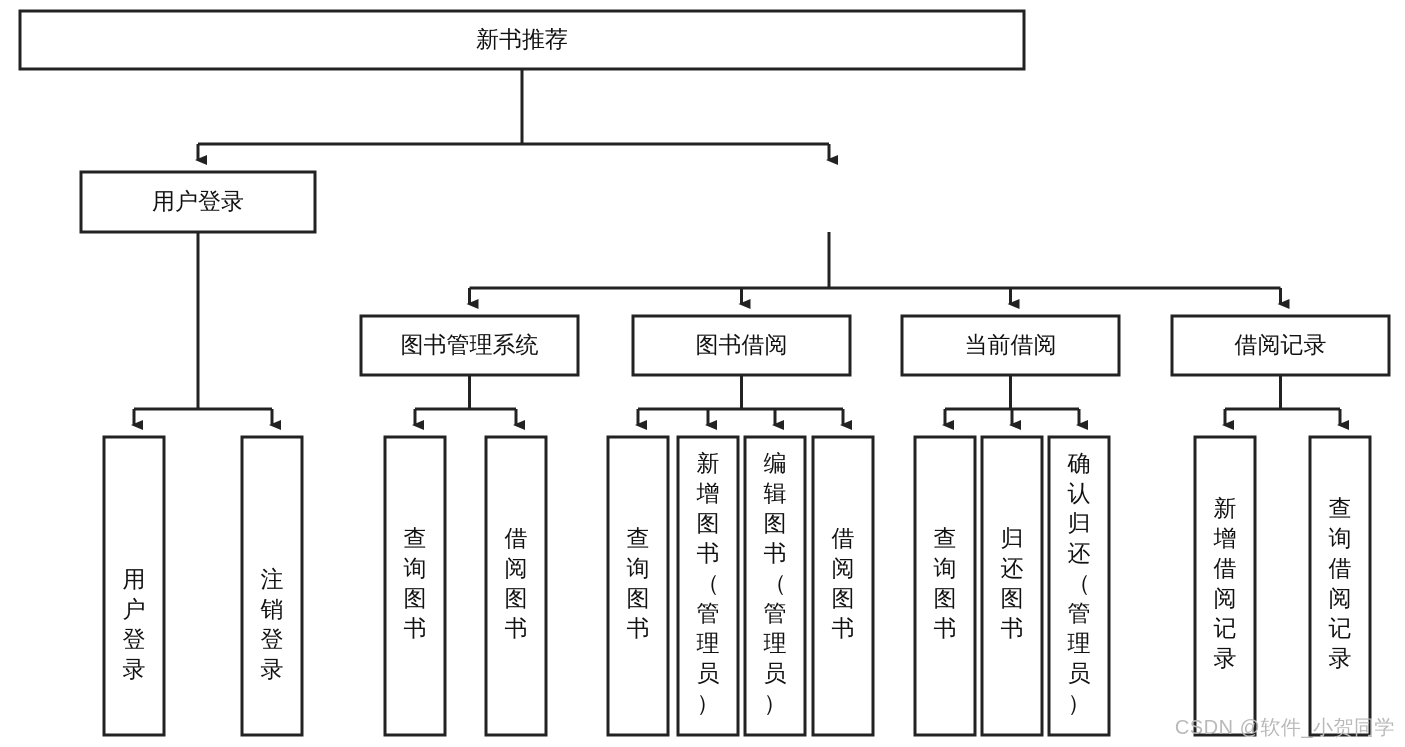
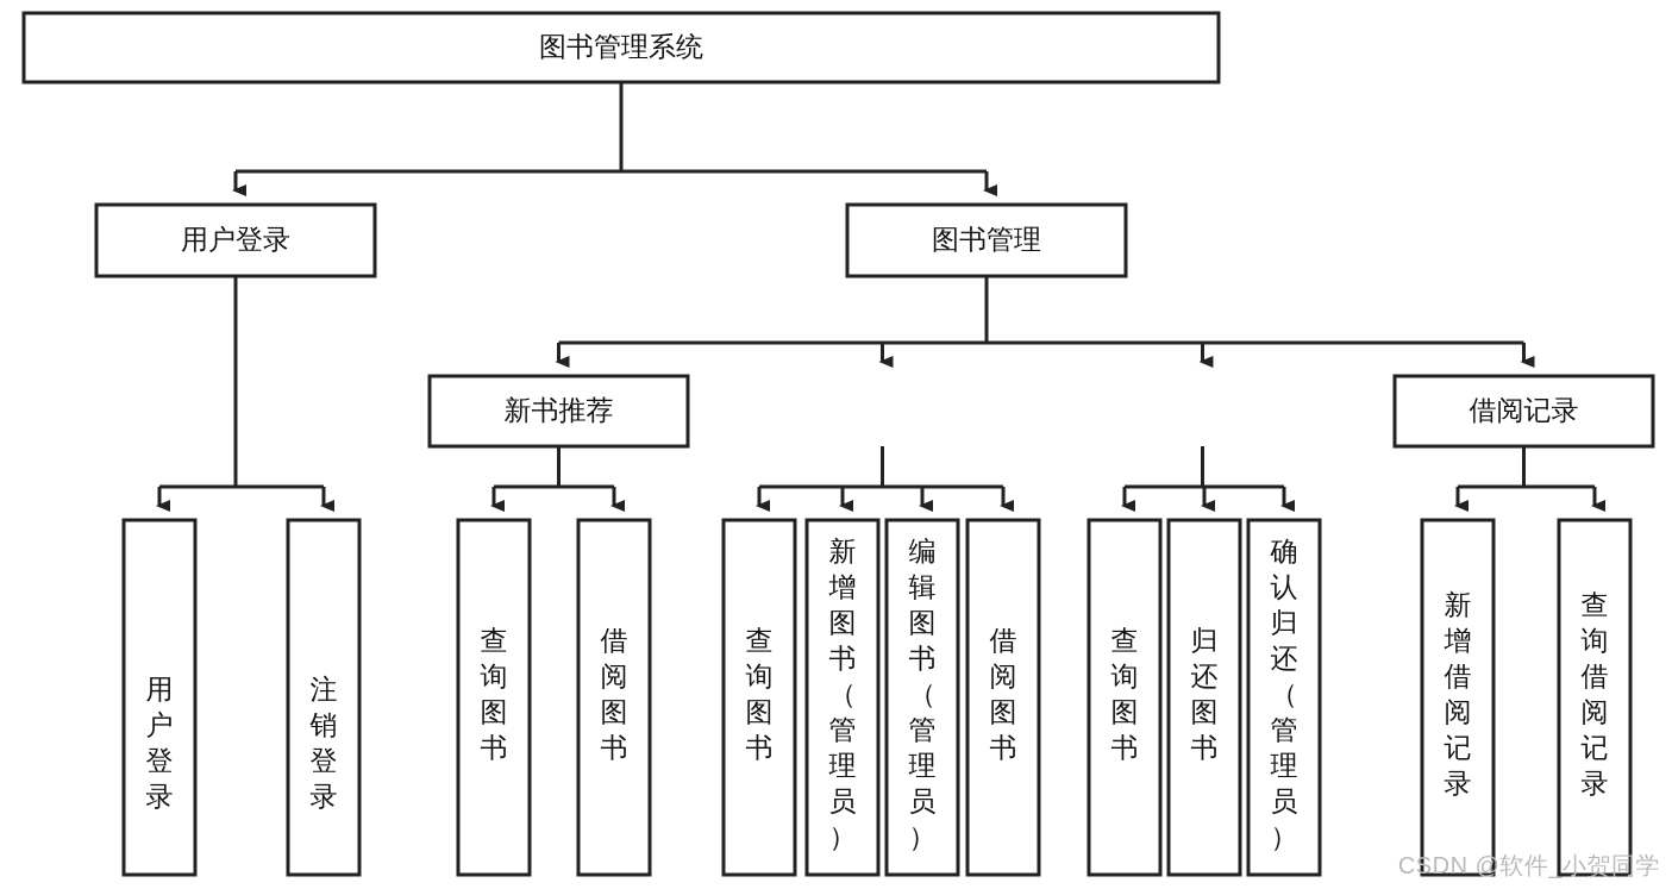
- 新书推荐
+ 图书管理系统
  用户登录
+ 图书管理
- 图书管理系统
+ 新书推荐
- 图书借阅
- 当前借阅
  借阅记录
  用户登录
  注销登录
  查询图书
  借阅图书
  查询图书
  新增图书（管理员）
  编辑图书（管理员）
  借阅图书
  查询图书
  归还图书
  确认归还（管理员）
  新增借阅记录
  查询借阅记录
  CSDN @软件_小贺同学
